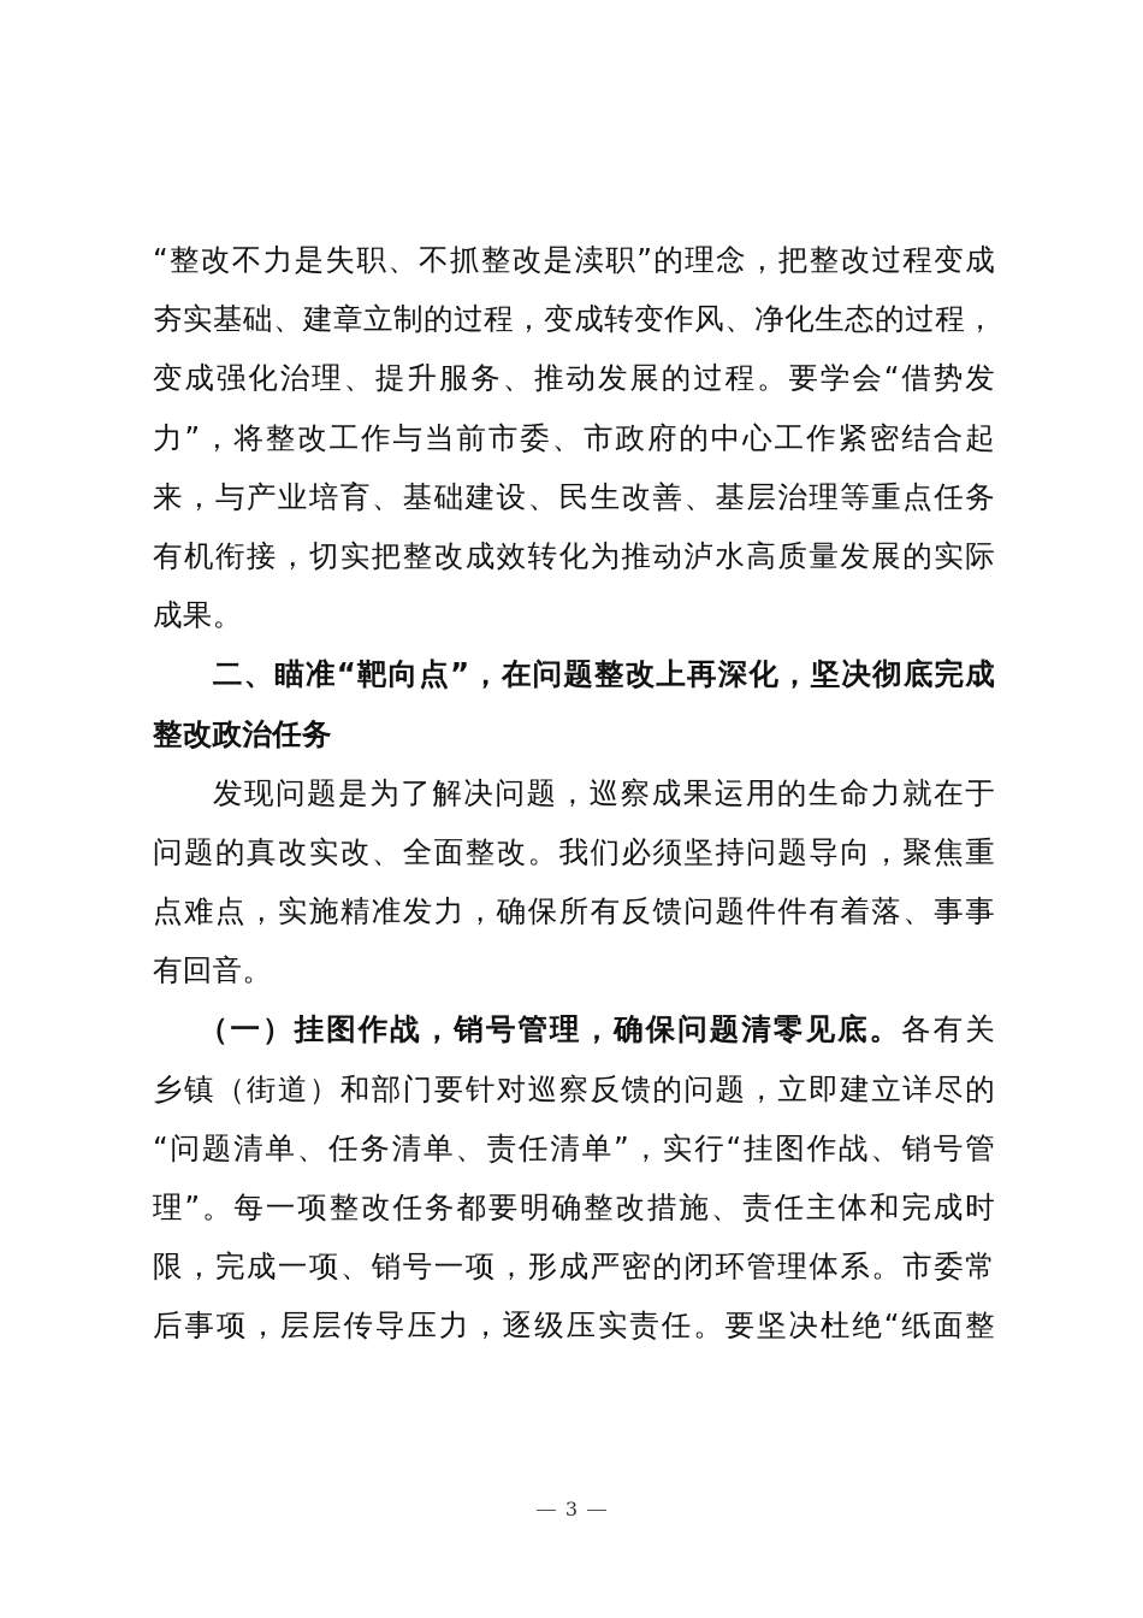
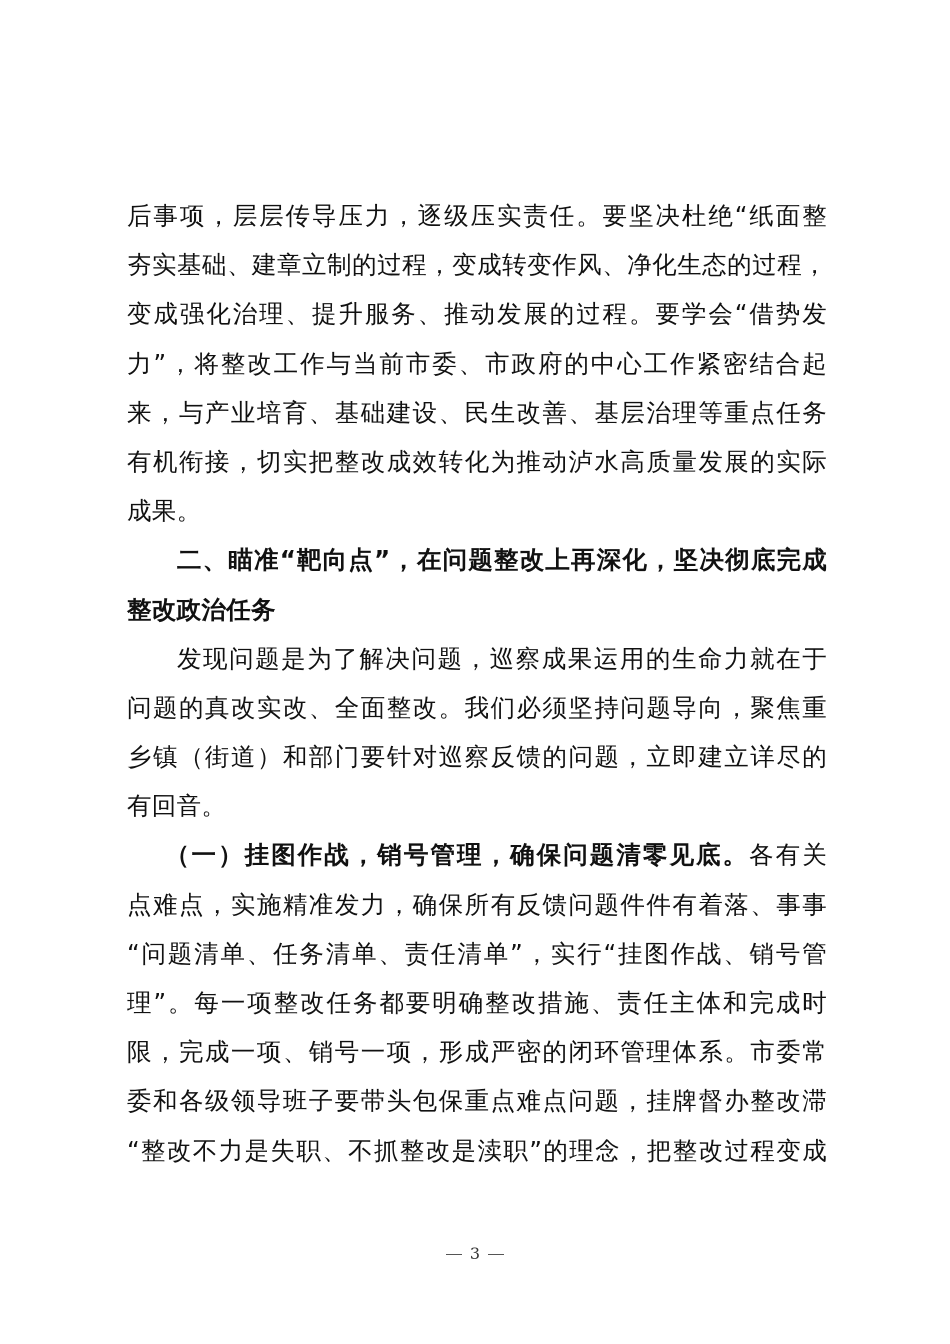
- “整改不力是失职、不抓整改是渎职”的理念，把整改过程变成
+ 后事项，层层传导压力，逐级压实责任。要坚决杜绝“纸面整
  夯实基础、建章立制的过程，变成转变作风、净化生态的过程，
  变成强化治理、提升服务、推动发展的过程。要学会“借势发
  力”，将整改工作与当前市委、市政府的中心工作紧密结合起
  来，与产业培育、基础建设、民生改善、基层治理等重点任务
  有机衔接，切实把整改成效转化为推动泸水高质量发展的实际
  成果。
  二、瞄准“靶向点”，在问题整改上再深化，坚决彻底完成
  整改政治任务
  发现问题是为了解决问题，巡察成果运用的生命力就在于
  问题的真改实改、全面整改。我们必须坚持问题导向，聚焦重
- 点难点，实施精准发力，确保所有反馈问题件件有着落、事事
+ 乡镇（街道）和部门要针对巡察反馈的问题，立即建立详尽的
  有回音。
  （一）挂图作战，销号管理，确保问题清零见底。各有关
- 乡镇（街道）和部门要针对巡察反馈的问题，立即建立详尽的
+ 点难点，实施精准发力，确保所有反馈问题件件有着落、事事
  “问题清单、任务清单、责任清单”，实行“挂图作战、销号管
  理”。每一项整改任务都要明确整改措施、责任主体和完成时
  限，完成一项、销号一项，形成严密的闭环管理体系。市委常
+ 委和各级领导班子要带头包保重点难点问题，挂牌督办整改滞
- 后事项，层层传导压力，逐级压实责任。要坚决杜绝“纸面整
+ “整改不力是失职、不抓整改是渎职”的理念，把整改过程变成
  3
